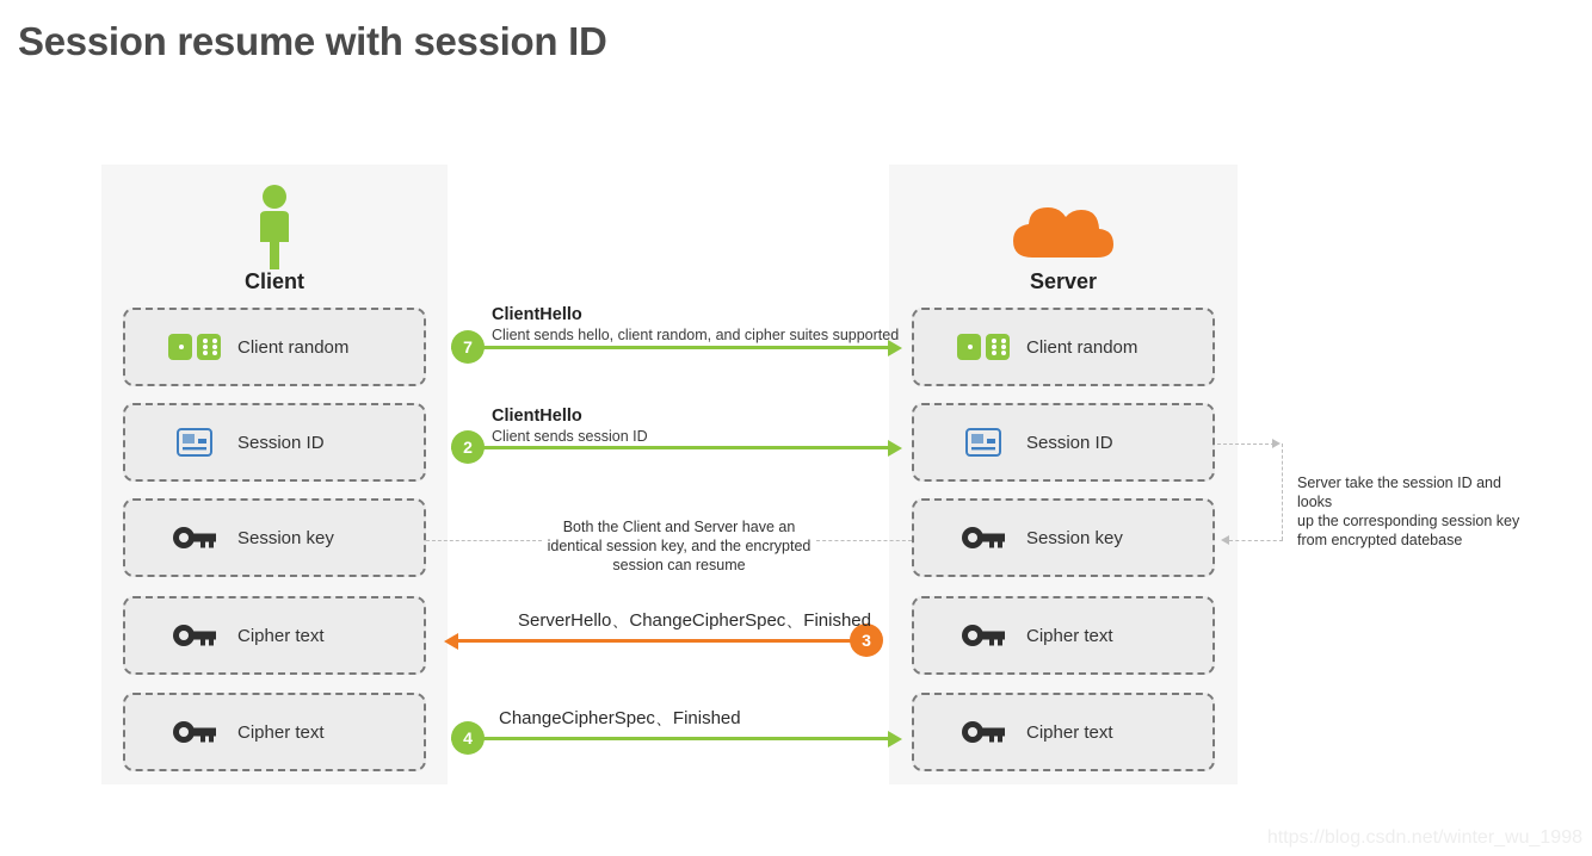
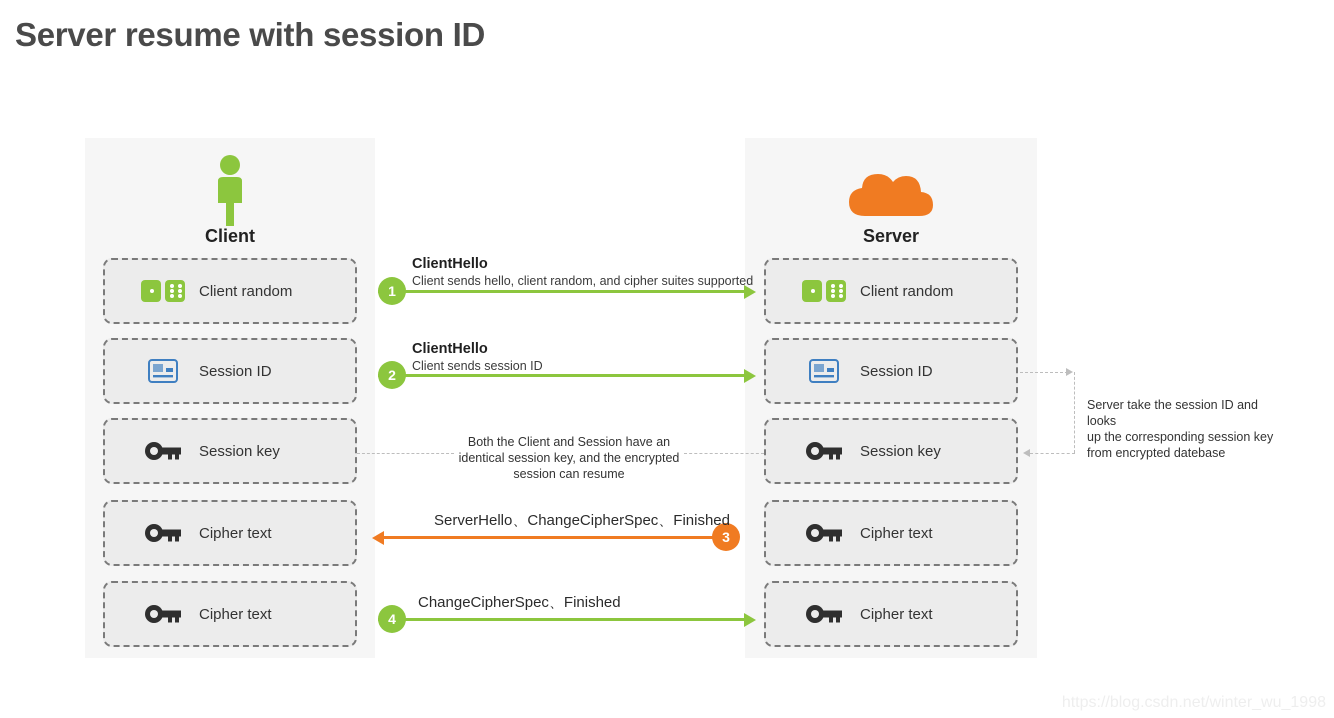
- Session resume with session ID
+ Server resume with session ID
  Client
  Client random
  Session ID
  Session key
  Cipher text
  Cipher text
  Server
  Client random
  Session ID
  Session key
  Cipher text
  Cipher text
- 7
+ 1
  ClientHello
  Client sends hello, client random, and cipher suites supported
  2
  ClientHello
  Client sends session ID
- Both the Client and Server have an
+ Both the Client and Session have an
  identical session key, and the encrypted
  session can resume
  3
  ServerHello、ChangeCipherSpec、Finished
  4
  ChangeCipherSpec、Finished
  Server take the session ID and looks
  up the corresponding session key
  from encrypted datebase
